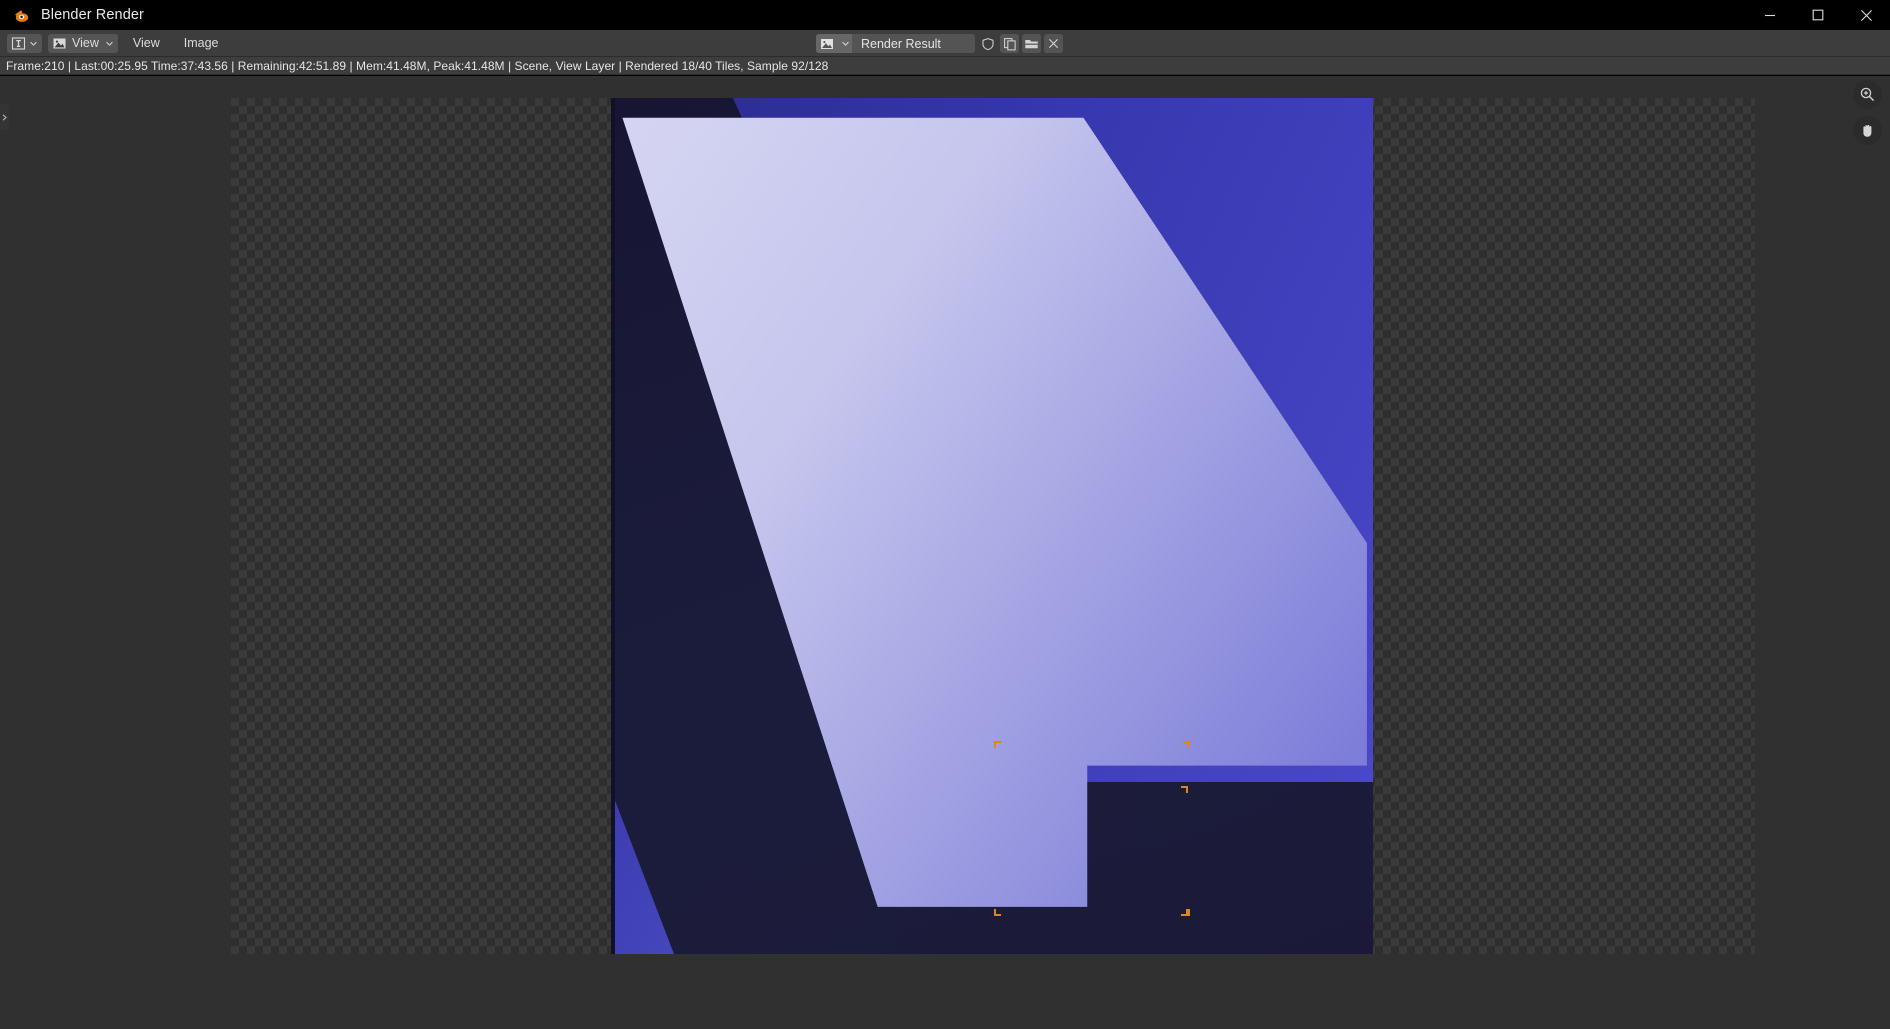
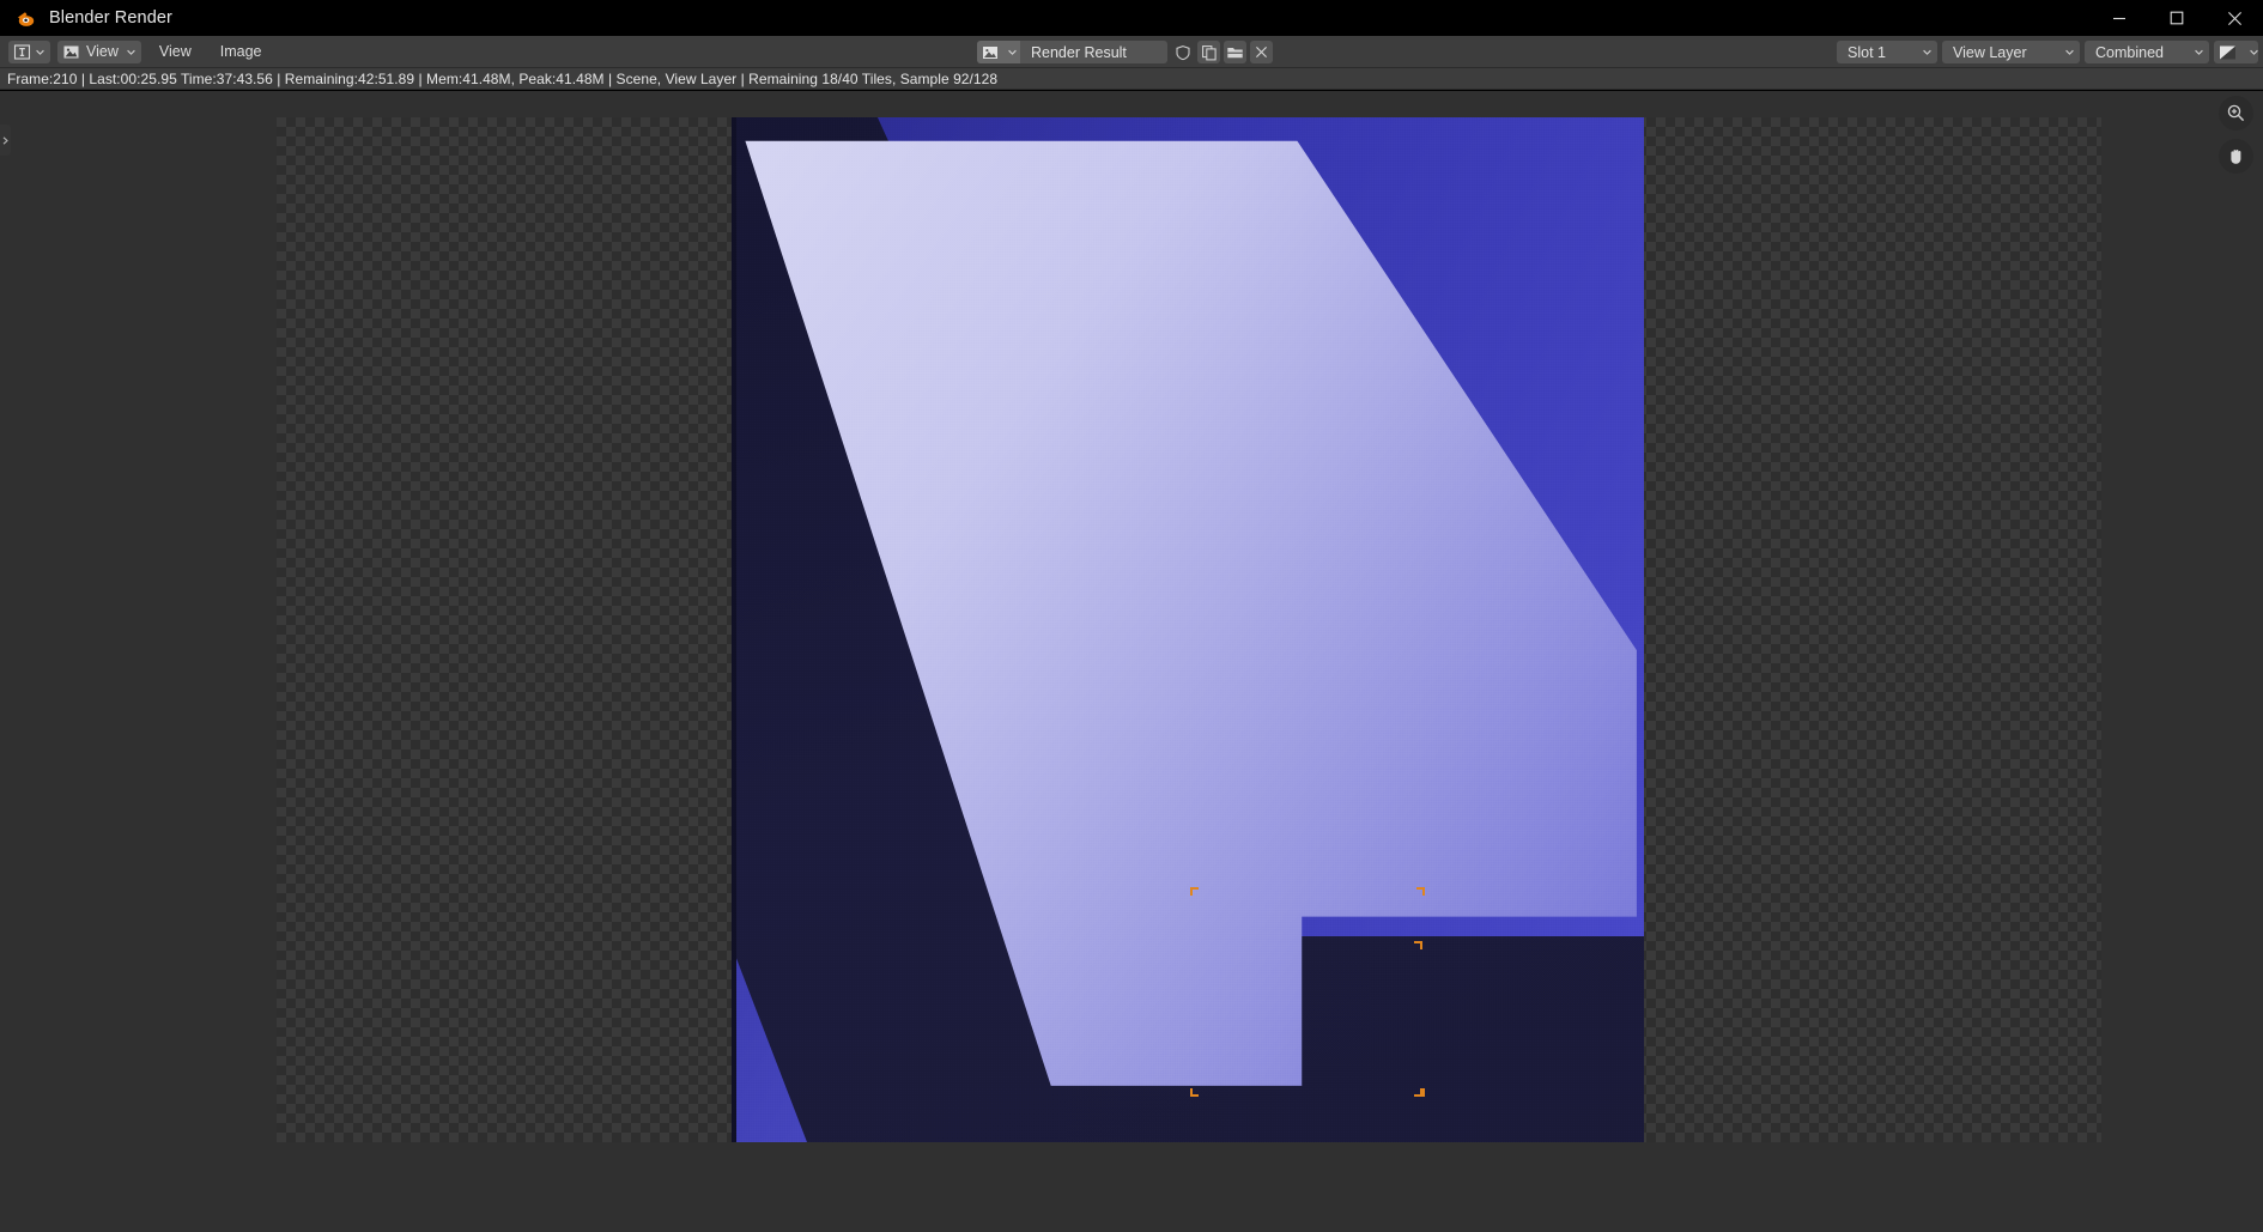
  Blender Render
  View
  View
  Image
  Render Result
+ Slot 1
+ View Layer
+ Combined
- Frame:210 | Last:00:25.95 Time:37:43.56 | Remaining:42:51.89 | Mem:41.48M, Peak:41.48M | Scene, View Layer | Rendered 18/40 Tiles, Sample 92/128
+ Frame:210 | Last:00:25.95 Time:37:43.56 | Remaining:42:51.89 | Mem:41.48M, Peak:41.48M | Scene, View Layer | Remaining 18/40 Tiles, Sample 92/128
